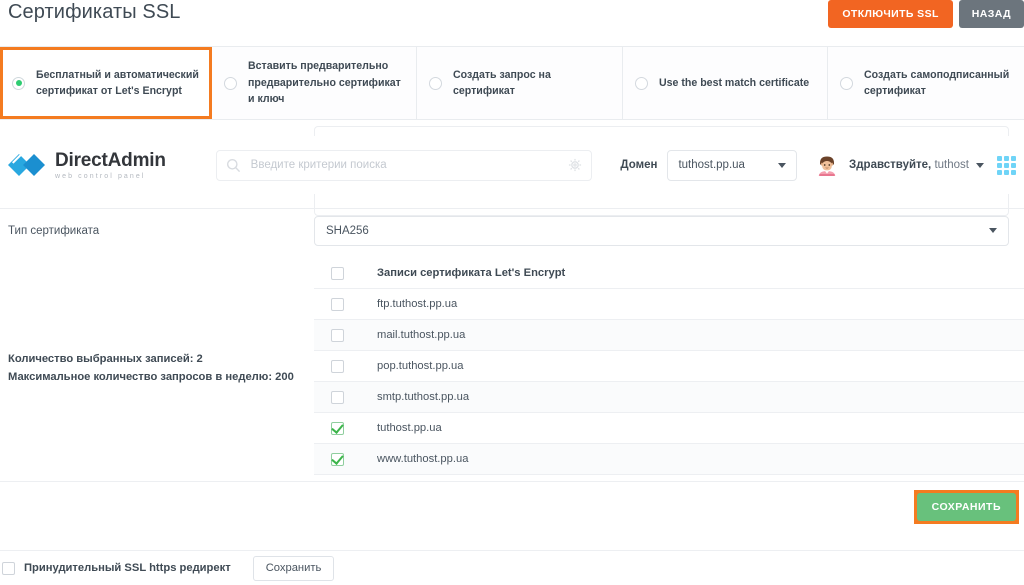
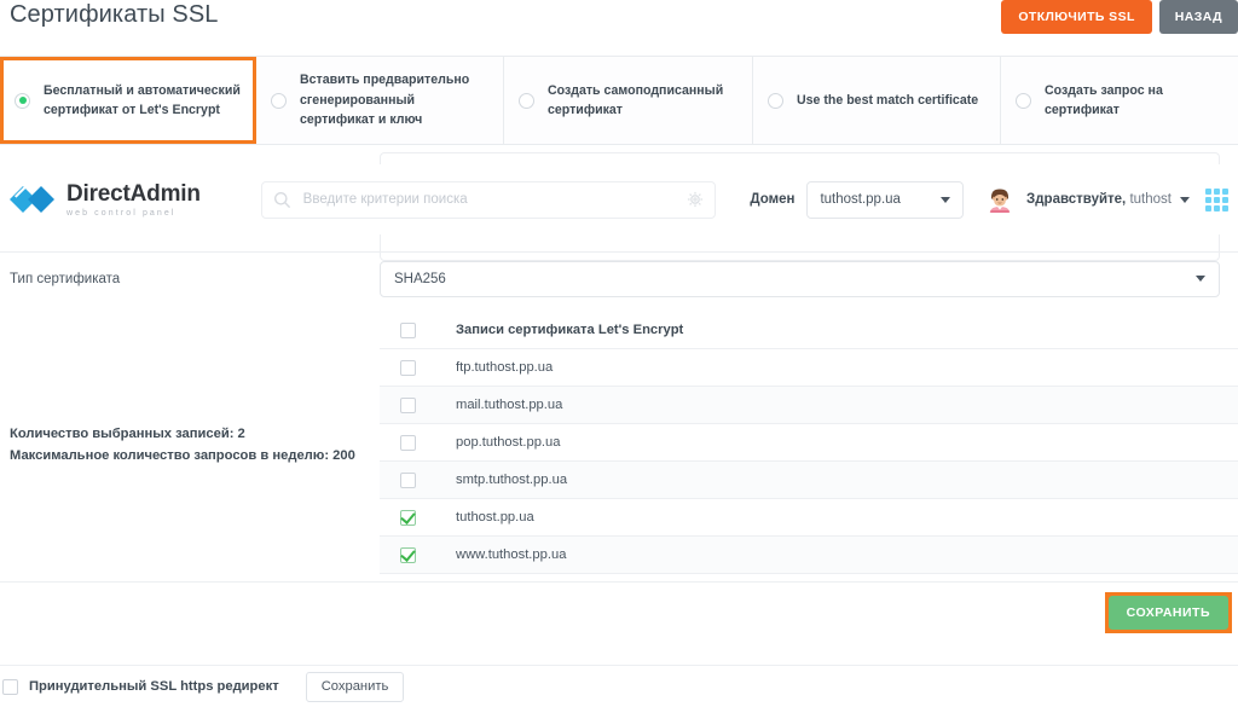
  Сертификаты SSL
  ОТКЛЮЧИТЬ SSL
  НАЗАД
  Бесплатный и автоматический сертификат от Let's Encrypt
- Вставить предварительно предварительно сертификат и ключ
+ Вставить предварительно сгенерированный сертификат и ключ
- Создать запрос на сертификат
+ Создать самоподписанный сертификат
  Use the best match certificate
- Создать самоподписанный сертификат
+ Создать запрос на сертификат
  DirectAdmin
  Введите критерии поиска
  Домен
  tuthost.pp.ua
  Здравствуйте, tuthost
  Тип сертификата
  SHA256
  Количество выбранных записей: 2
  Максимальное количество запросов в неделю: 200
  Записи сертификата Let's Encrypt
  ftp.tuthost.pp.ua
  mail.tuthost.pp.ua
  pop.tuthost.pp.ua
  smtp.tuthost.pp.ua
  tuthost.pp.ua
  www.tuthost.pp.ua
  СОХРАНИТЬ
  Принудительный SSL https редирект
  Сохранить
